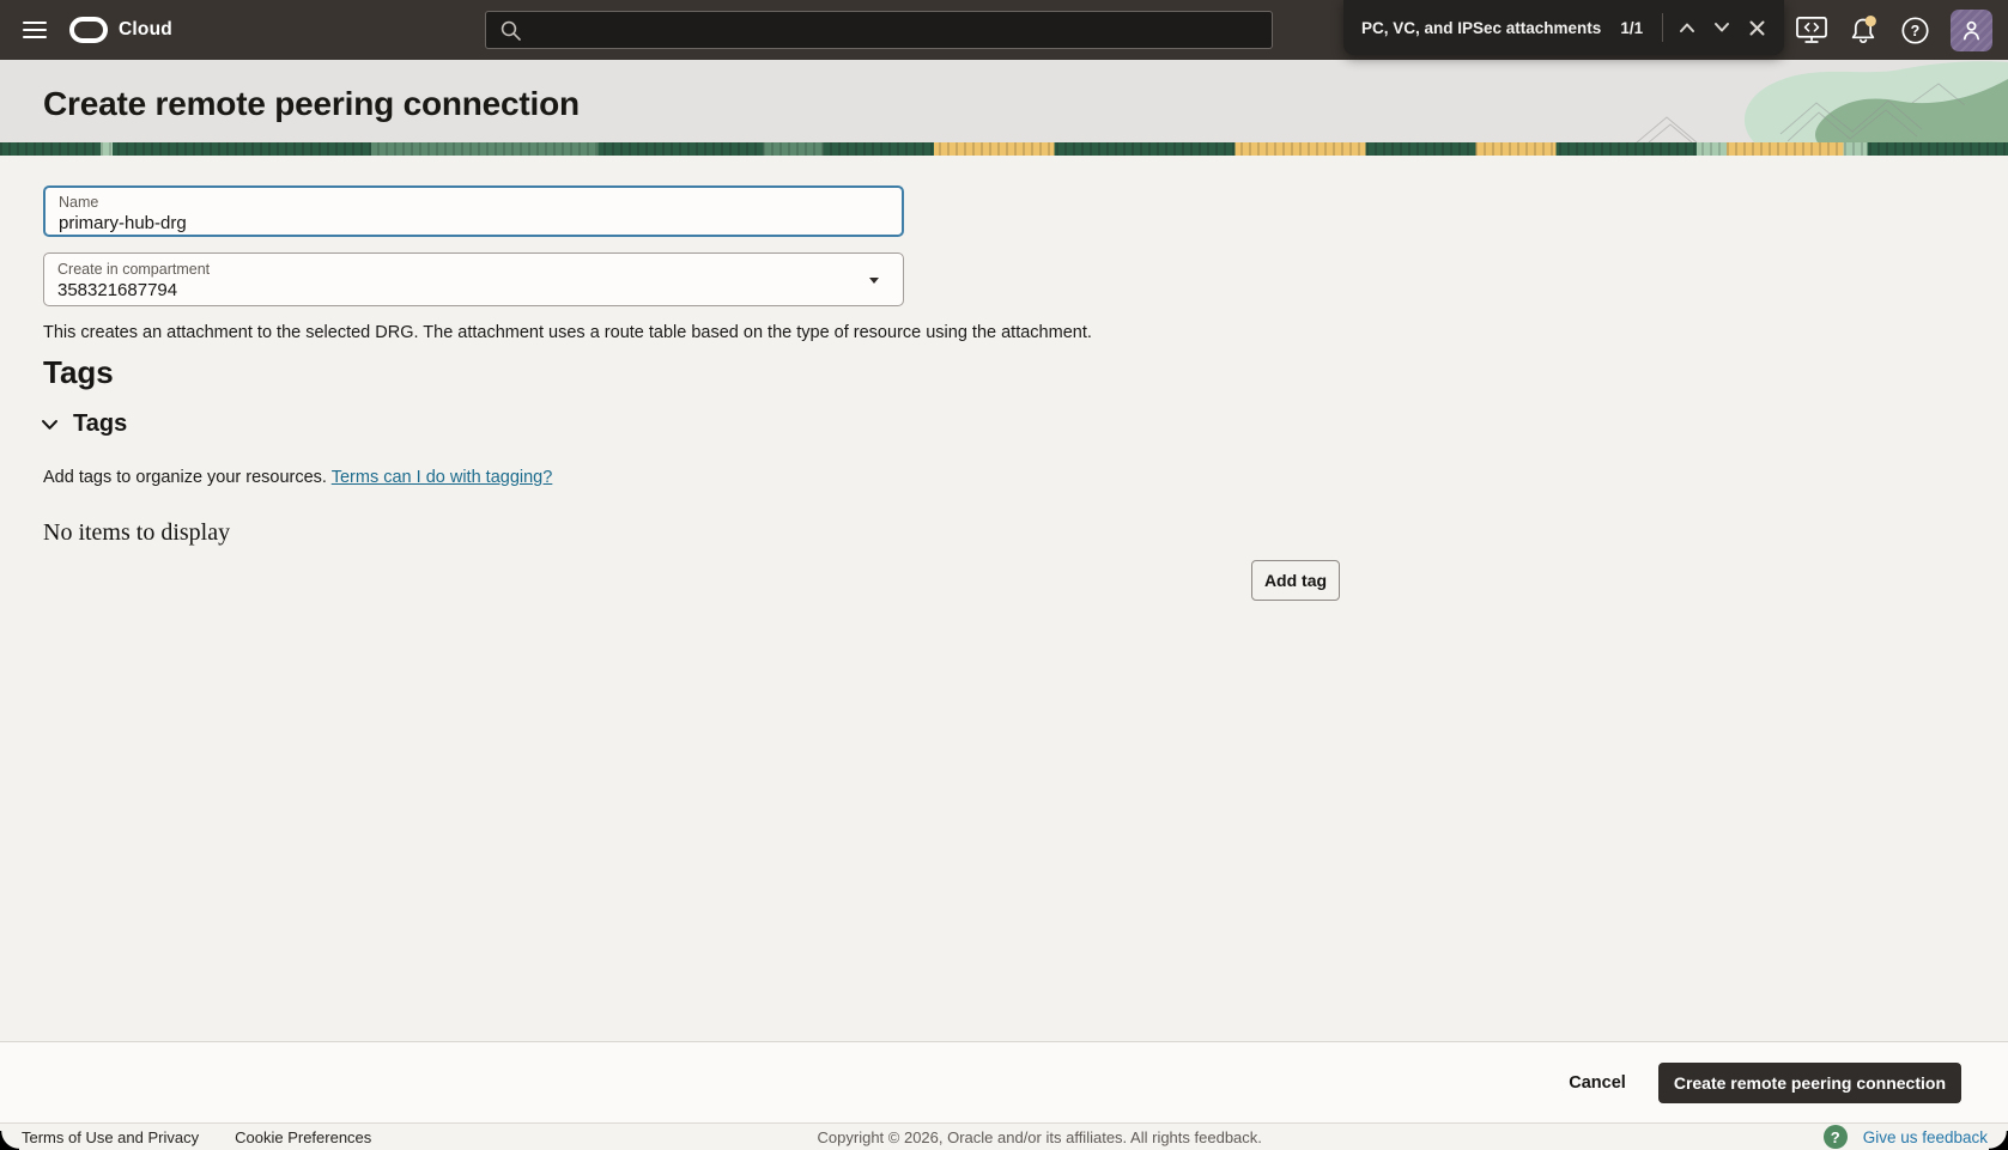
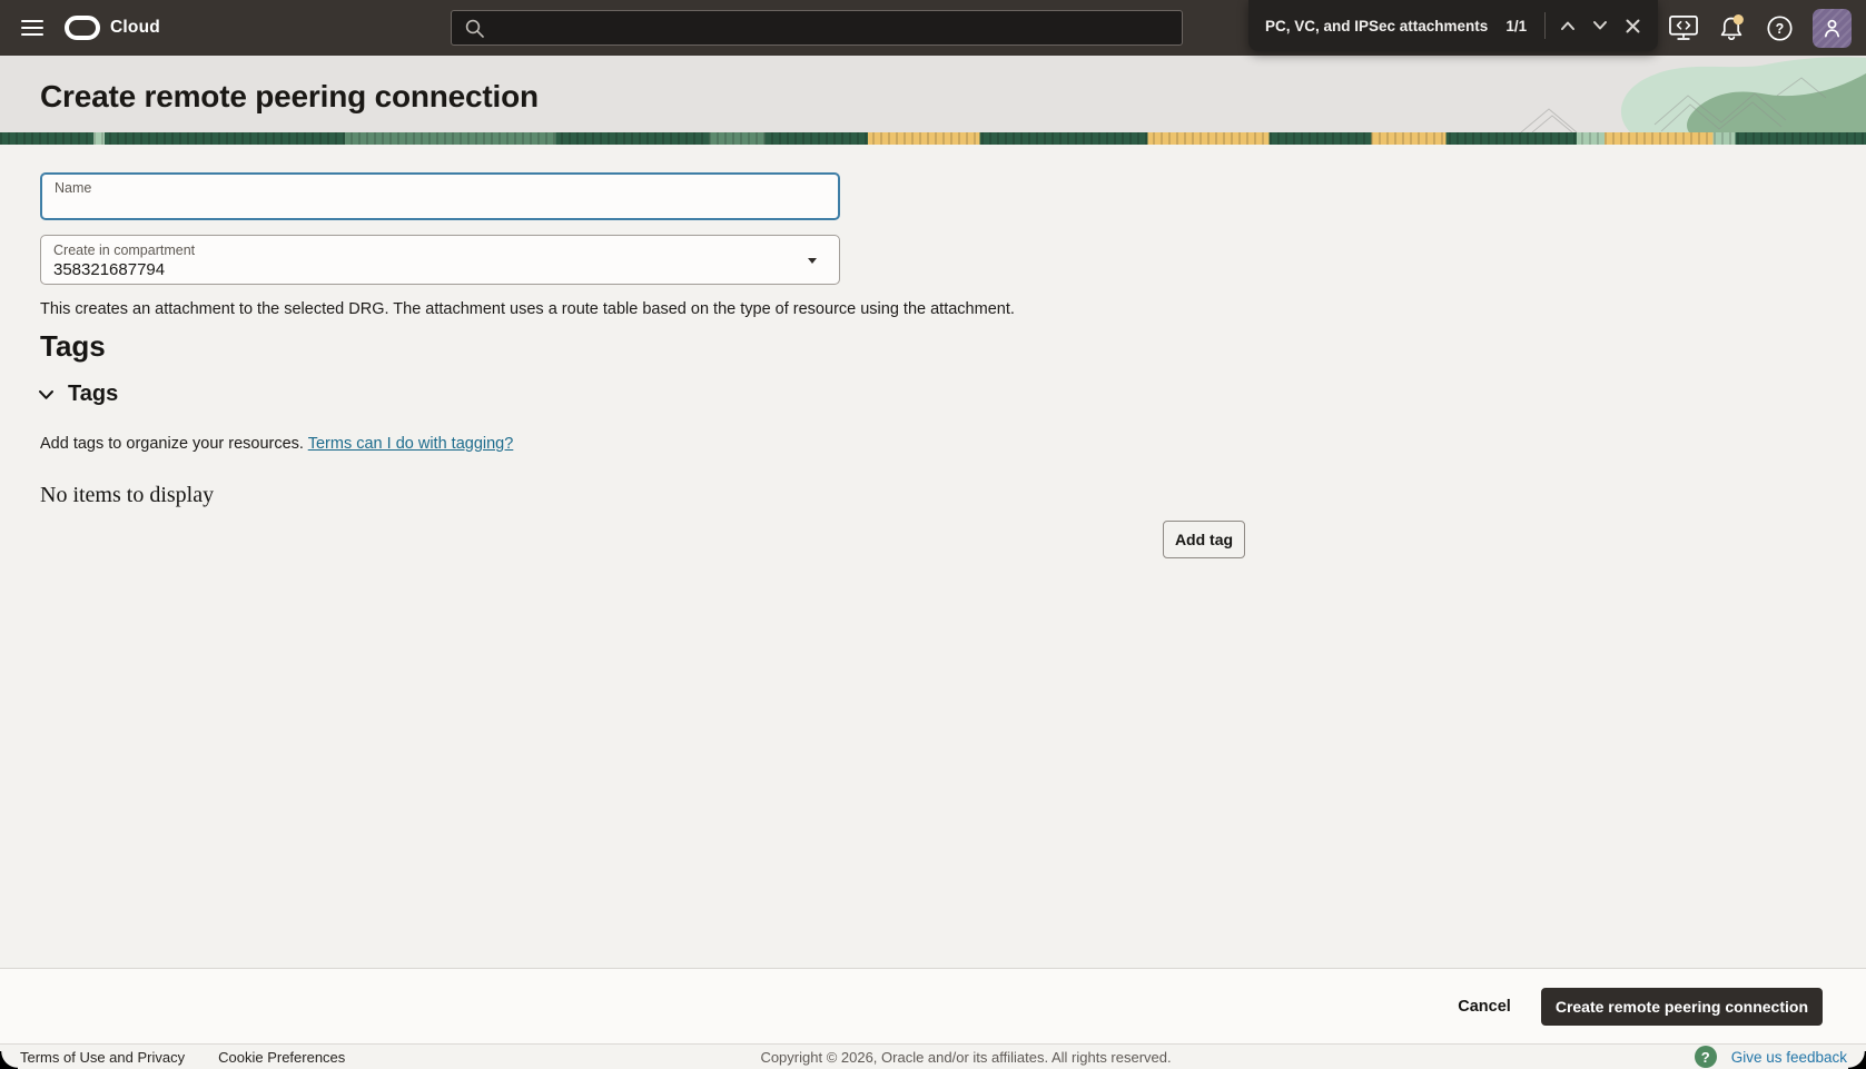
  Cloud
  ?
  PC, VC, and IPSec attachments
  1/1
  Create remote peering connection
  Name
- primary-hub-drg
  Create in compartment
  358321687794
  This creates an attachment to the selected DRG. The attachment uses a route table based on the type of resource using the attachment.
  Tags
  Tags
  Add tags to organize your resources. Terms can I do with tagging?
  No items to display
  Add tag
  Cancel
  Create remote peering connection
  Terms of Use and Privacy
  Cookie Preferences
- Copyright © 2026, Oracle and/or its affiliates. All rights feedback.
+ Copyright © 2026, Oracle and/or its affiliates. All rights reserved.
  ?
  Give us feedback
